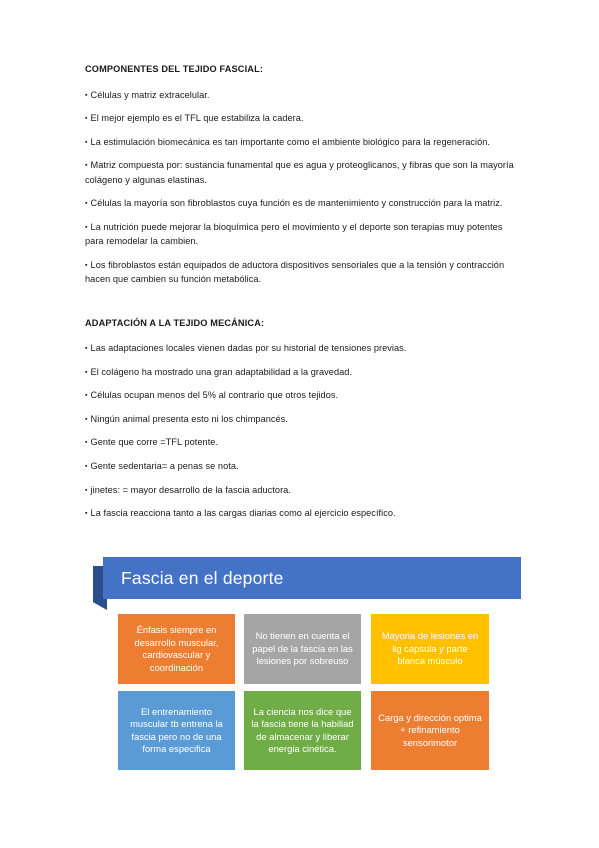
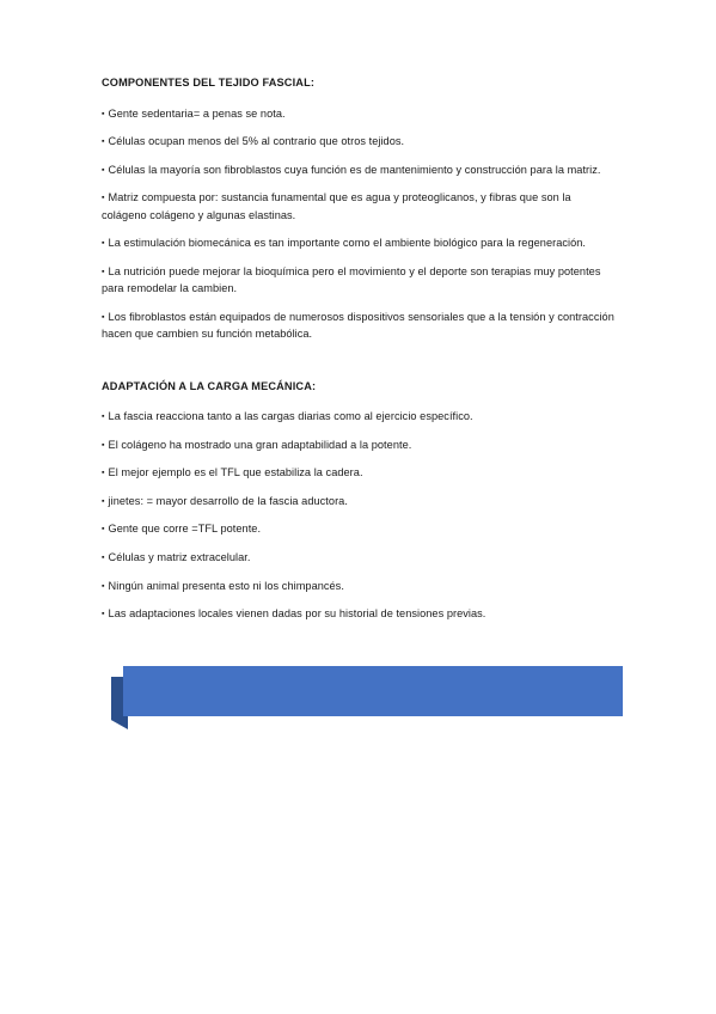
  COMPONENTES DEL TEJIDO FASCIAL:
- Células y matriz extracelular.
+ Gente sedentaria= a penas se nota.
- El mejor ejemplo es el TFL que estabiliza la cadera.
+ Células ocupan menos del 5% al contrario que otros tejidos.
- La estimulación biomecánica es tan importante como el ambiente biológico para la regeneración.
+ Células la mayoría son fibroblastos cuya función es de mantenimiento y construcción para la matriz.
- Matriz compuesta por: sustancia funamental que es agua y proteoglicanos, y fibras que son la mayoría colágeno y algunas elastinas.
+ Matriz compuesta por: sustancia funamental que es agua y proteoglicanos, y fibras que son la colágeno colágeno y algunas elastinas.
- Células la mayoría son fibroblastos cuya función es de mantenimiento y construcción para la matriz.
+ La estimulación biomecánica es tan importante como el ambiente biológico para la regeneración.
  La nutrición puede mejorar la bioquímica pero el movimiento y el deporte son terapias muy potentes para remodelar la cambien.
- Los fibroblastos están equipados de aductora dispositivos sensoriales que a la tensión y contracción hacen que cambien su función metabólica.
+ Los fibroblastos están equipados de numerosos dispositivos sensoriales que a la tensión y contracción hacen que cambien su función metabólica.
- ADAPTACIÓN A LA TEJIDO MECÁNICA:
+ ADAPTACIÓN A LA CARGA MECÁNICA:
- Las adaptaciones locales vienen dadas por su historial de tensiones previas.
+ La fascia reacciona tanto a las cargas diarias como al ejercicio específico.
- El colágeno ha mostrado una gran adaptabilidad a la gravedad.
+ El colágeno ha mostrado una gran adaptabilidad a la potente.
- Células ocupan menos del 5% al contrario que otros tejidos.
+ El mejor ejemplo es el TFL que estabiliza la cadera.
- Ningún animal presenta esto ni los chimpancés.
+ jinetes: = mayor desarrollo de la fascia aductora.
  Gente que corre =TFL potente.
- Gente sedentaria= a penas se nota.
+ Células y matriz extracelular.
- jinetes: = mayor desarrollo de la fascia aductora.
+ Ningún animal presenta esto ni los chimpancés.
- La fascia reacciona tanto a las cargas diarias como al ejercicio específico.
+ Las adaptaciones locales vienen dadas por su historial de tensiones previas.
- Fascia en el deporte
- Énfasis siempre en desarrollo muscular, cardiovascular y coordinación
- No tienen en cuenta el papel de la fascia en las lesiones por sobreuso
- Mayoria de lesiones en lig capsula y parte blanca músculo
- El entrenamiento muscular tb entrena la fascia pero no de una forma especifica
- La ciencia nos dice que la fascia tiene la habiliad de almacenar y liberar energia cinética.
- Carga y dirección optima + refinamiento sensorimotor
